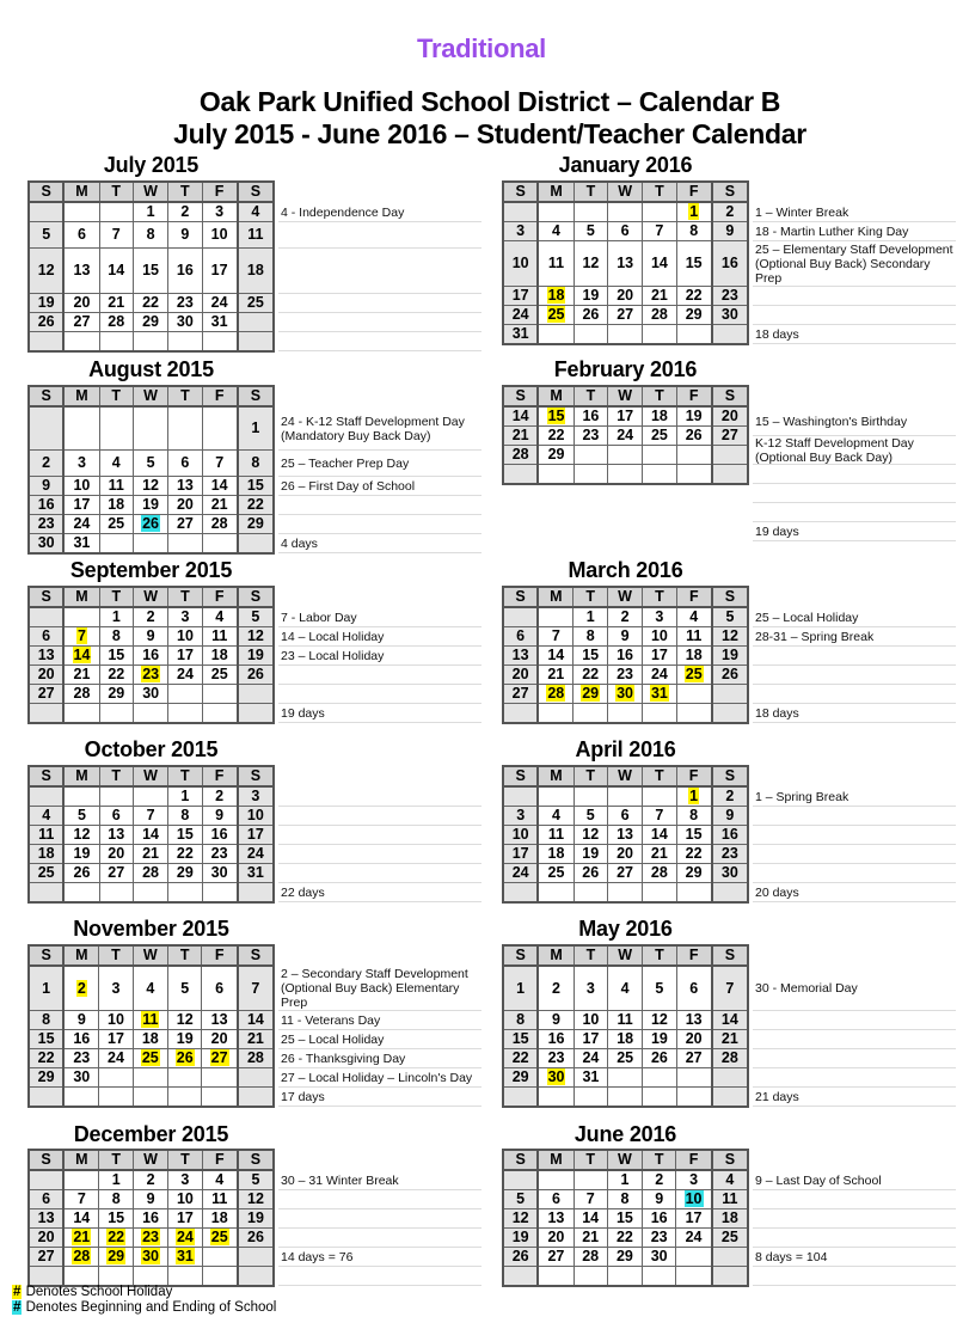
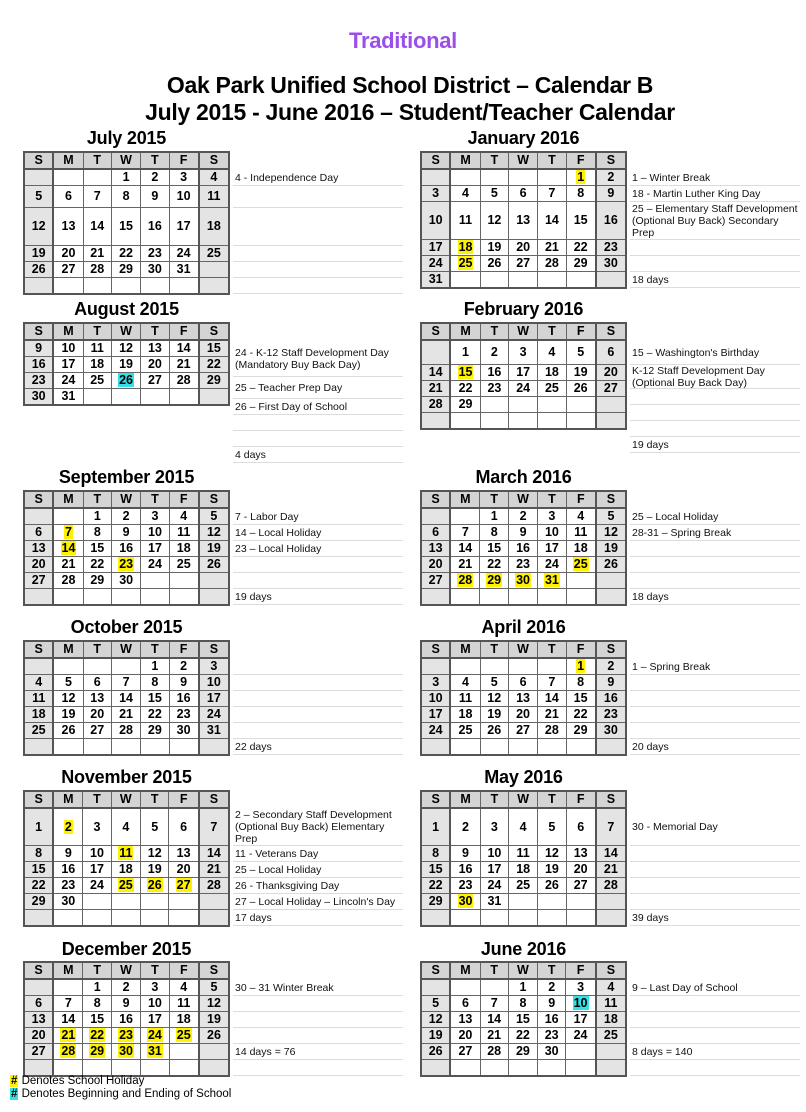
  Traditional
  Oak Park Unified School District – Calendar B
  July 2015 - June 2016 – Student/Teacher Calendar
  July 2015
  S	M	T	W	T	F	S
  			1	2	3	4
  5	6	7	8	9	10	11
  12	13	14	15	16	17	18
  19	20	21	22	23	24	25
  26	27	28	29	30	31
  4 - Independence Day
  August 2015
  S	M	T	W	T	F	S
- 						1
- 2	3	4	5	6	7	8
  9	10	11	12	13	14	15
  16	17	18	19	20	21	22
  23	24	25	26	27	28	29
  30	31
  24 - K-12 Staff Development Day (Mandatory Buy Back Day)
  25 – Teacher Prep Day
  26 – First Day of School
  4 days
  September 2015
  S	M	T	W	T	F	S
  		1	2	3	4	5
  6	7	8	9	10	11	12
  13	14	15	16	17	18	19
  20	21	22	23	24	25	26
  27	28	29	30
  7 - Labor Day
  14 – Local Holiday
  23 – Local Holiday
  19 days
  October 2015
  S	M	T	W	T	F	S
  				1	2	3
  4	5	6	7	8	9	10
  11	12	13	14	15	16	17
  18	19	20	21	22	23	24
  25	26	27	28	29	30	31
  22 days
  November 2015
  S	M	T	W	T	F	S
  1	2	3	4	5	6	7
  8	9	10	11	12	13	14
  15	16	17	18	19	20	21
  22	23	24	25	26	27	28
  29	30
  2 – Secondary Staff Development (Optional Buy Back) Elementary Prep
  11 - Veterans Day
  25 – Local Holiday
  26 - Thanksgiving Day
  27 – Local Holiday – Lincoln's Day
  17 days
  December 2015
  S	M	T	W	T	F	S
  		1	2	3	4	5
  6	7	8	9	10	11	12
  13	14	15	16	17	18	19
  20	21	22	23	24	25	26
  27	28	29	30	31
  30 – 31 Winter Break
  14 days = 76
  January 2016
  S	M	T	W	T	F	S
  					1	2
  3	4	5	6	7	8	9
  10	11	12	13	14	15	16
  17	18	19	20	21	22	23
  24	25	26	27	28	29	30
  31
  1 – Winter Break
  18 - Martin Luther King Day
  25 – Elementary Staff Development (Optional Buy Back) Secondary Prep
  18 days
  February 2016
  S	M	T	W	T	F	S
+ 	1	2	3	4	5	6
  14	15	16	17	18	19	20
  21	22	23	24	25	26	27
  28	29
  15 – Washington's Birthday
  K-12 Staff Development Day (Optional Buy Back Day)
  19 days
  March 2016
  S	M	T	W	T	F	S
  		1	2	3	4	5
  6	7	8	9	10	11	12
  13	14	15	16	17	18	19
  20	21	22	23	24	25	26
  27	28	29	30	31
  25 – Local Holiday
  28-31 – Spring Break
  18 days
  April 2016
  S	M	T	W	T	F	S
  					1	2
  3	4	5	6	7	8	9
  10	11	12	13	14	15	16
  17	18	19	20	21	22	23
  24	25	26	27	28	29	30
  1 – Spring Break
  20 days
  May 2016
  S	M	T	W	T	F	S
  1	2	3	4	5	6	7
  8	9	10	11	12	13	14
  15	16	17	18	19	20	21
  22	23	24	25	26	27	28
  29	30	31
  30 - Memorial Day
- 21 days
+ 39 days
  June 2016
  S	M	T	W	T	F	S
  			1	2	3	4
  5	6	7	8	9	10	11
  12	13	14	15	16	17	18
  19	20	21	22	23	24	25
  26	27	28	29	30
  9 – Last Day of School
- 8 days = 104
+ 8 days = 140
  # Denotes School Holiday
  # Denotes Beginning and Ending of School
